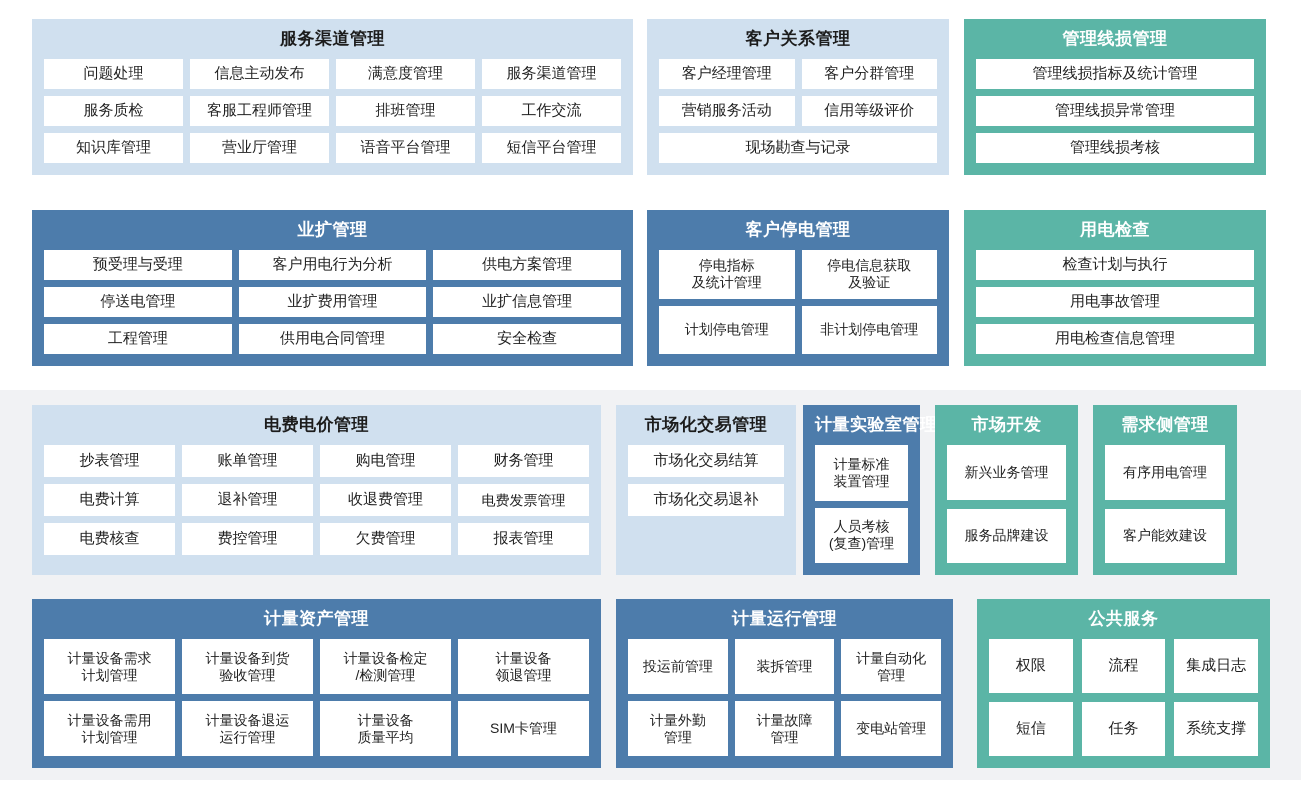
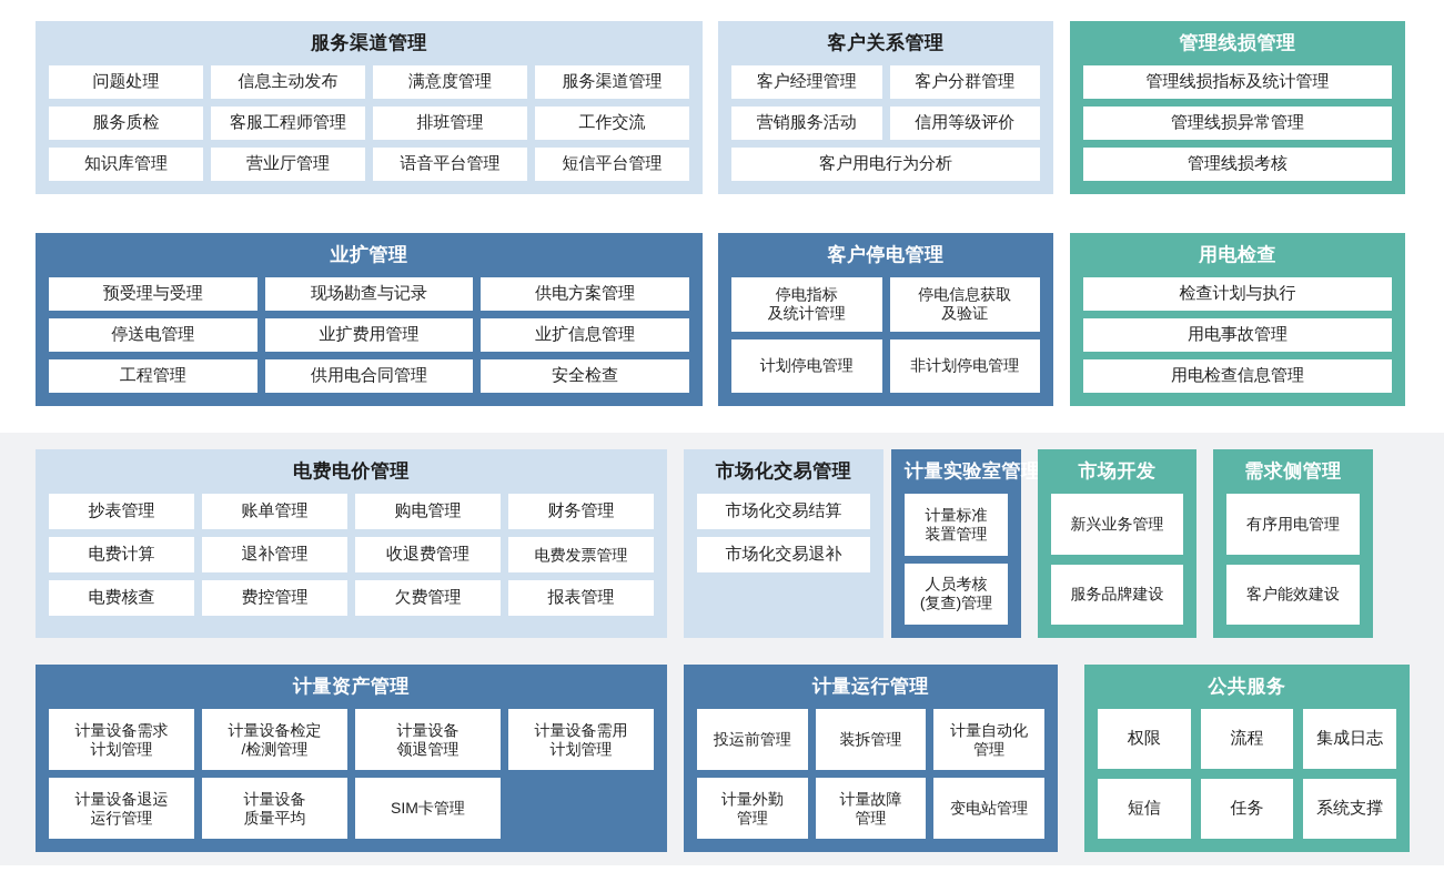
  服务渠道管理
  问题处理
  信息主动发布
  满意度管理
  服务渠道管理
  服务质检
  客服工程师管理
  排班管理
  工作交流
  知识库管理
  营业厅管理
  语音平台管理
  短信平台管理
  客户关系管理
  客户经理管理
  客户分群管理
  营销服务活动
  信用等级评价
- 现场勘查与记录
+ 客户用电行为分析
  管理线损管理
  管理线损指标及统计管理
  管理线损异常管理
  管理线损考核
  业扩管理
  预受理与受理
- 客户用电行为分析
+ 现场勘查与记录
  供电方案管理
  停送电管理
  业扩费用管理
  业扩信息管理
  工程管理
  供用电合同管理
  安全检查
  客户停电管理
  停电指标
  及统计管理
  停电信息获取
  及验证
  计划停电管理
  非计划停电管理
  用电检查
  检查计划与执行
  用电事故管理
  用电检查信息管理
  电费电价管理
  抄表管理
  账单管理
  购电管理
  财务管理
  电费计算
  退补管理
  收退费管理
  电费发票管理
  电费核查
  费控管理
  欠费管理
  报表管理
  市场化交易管理
  市场化交易结算
  市场化交易退补
  计量实验室管理
  计量标准
  装置管理
  人员考核
  (复查)管理
  市场开发
  新兴业务管理
  服务品牌建设
  需求侧管理
  有序用电管理
  客户能效建设
  计量资产管理
  计量设备需求
  计划管理
- 计量设备到货
- 验收管理
  计量设备检定
  /检测管理
  计量设备
  领退管理
  计量设备需用
  计划管理
  计量设备退运
  运行管理
  计量设备
  质量平均
  SIM卡管理
  计量运行管理
  投运前管理
  装拆管理
  计量自动化
  管理
  计量外勤
  管理
  计量故障
  管理
  变电站管理
  公共服务
  权限
  流程
  集成日志
  短信
  任务
  系统支撑
